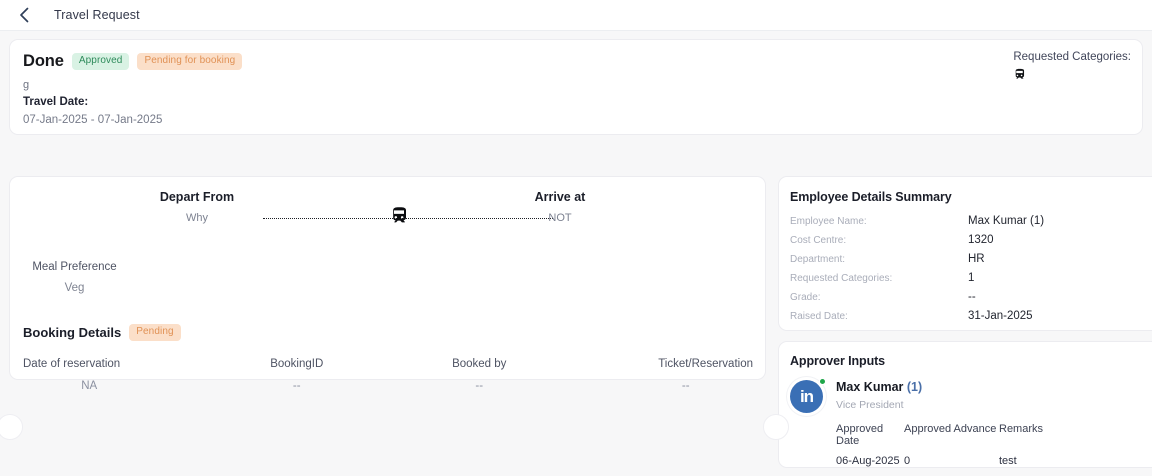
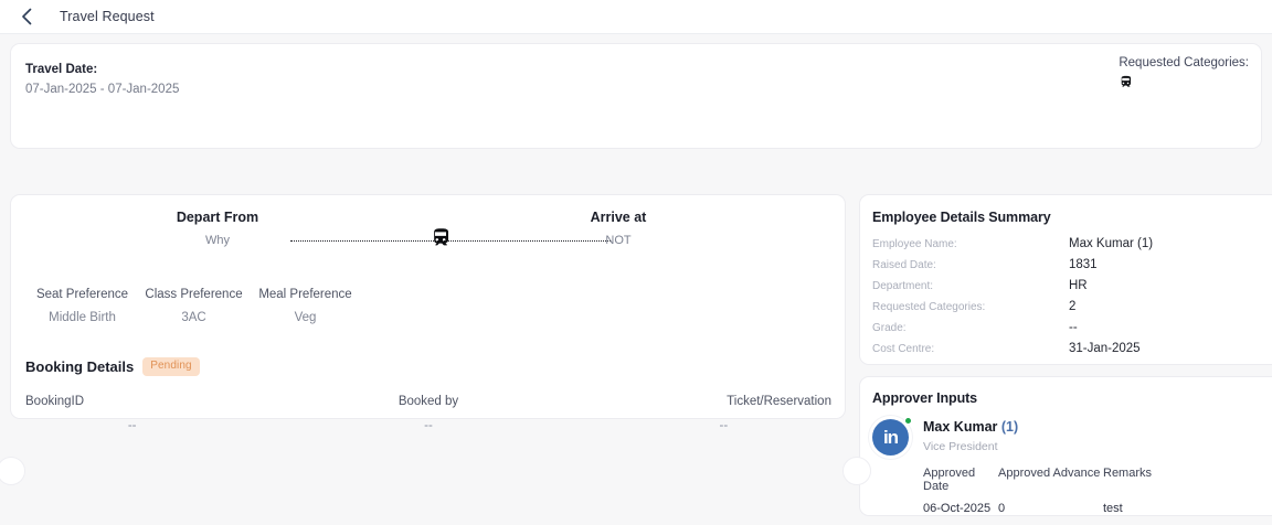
  Travel Request
- Done
- Approved
- Pending for booking
- g
  Travel Date:
  07-Jan-2025 - 07-Jan-2025
  Requested Categories:
  Depart From
  Why
  Arrive at
  NOT
+ Seat Preference
+ Middle Birth
+ Class Preference
+ 3AC
  Meal Preference
  Veg
  Booking Details
  Pending
- Date of reservation
- NA
  BookingID
  --
  Booked by
  --
  Ticket/Reservation
  --
  Employee Details Summary
  Employee Name:
  Max Kumar (1)
- Cost Centre:
+ Raised Date:
- 1320
+ 1831
  Department:
  HR
  Requested Categories:
- 1
+ 2
  Grade:
  --
- Raised Date:
+ Cost Centre:
  31-Jan-2025
  Approver Inputs
  in
  Max Kumar (1)
  Vice President
  Approved Date
  Approved Advance
  Remarks
- 06-Aug-2025
+ 06-Oct-2025
  0
  test
